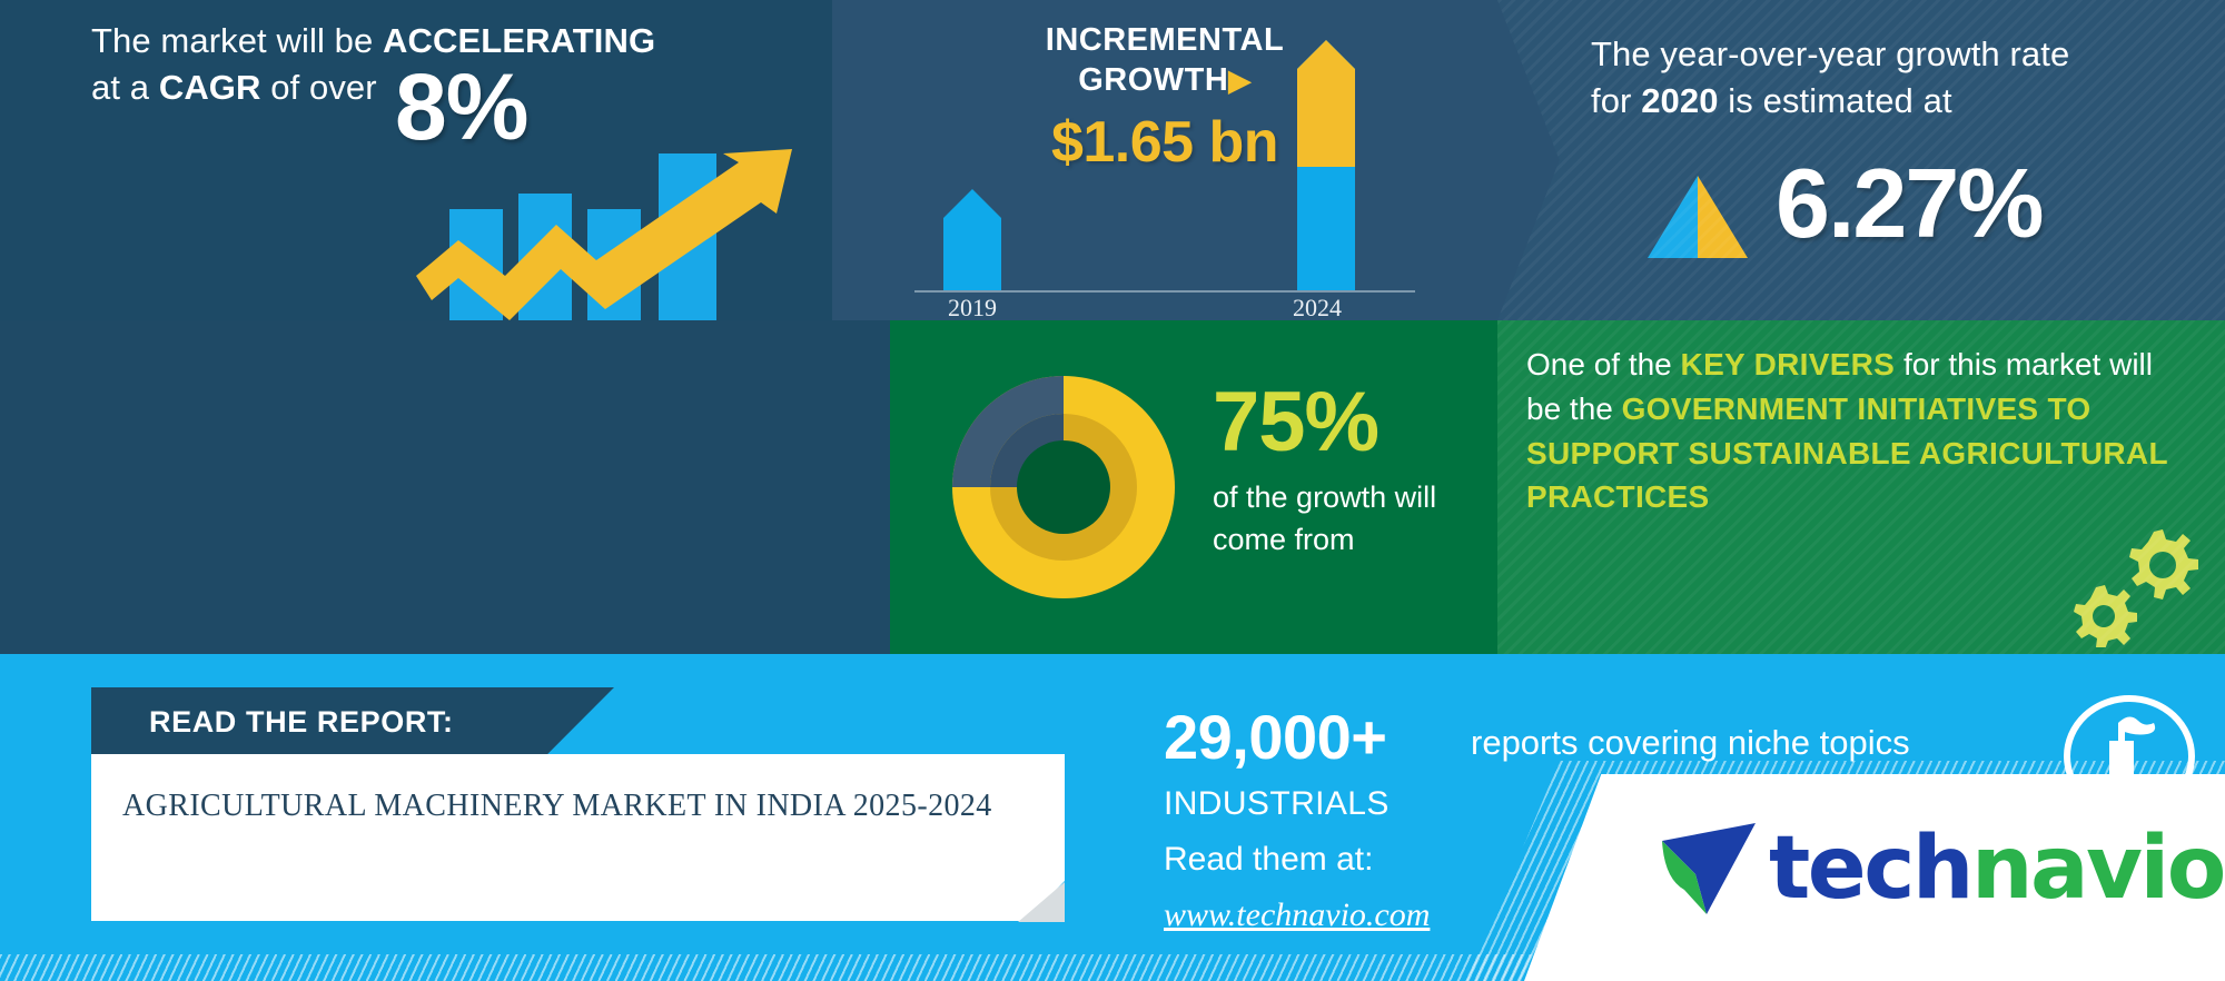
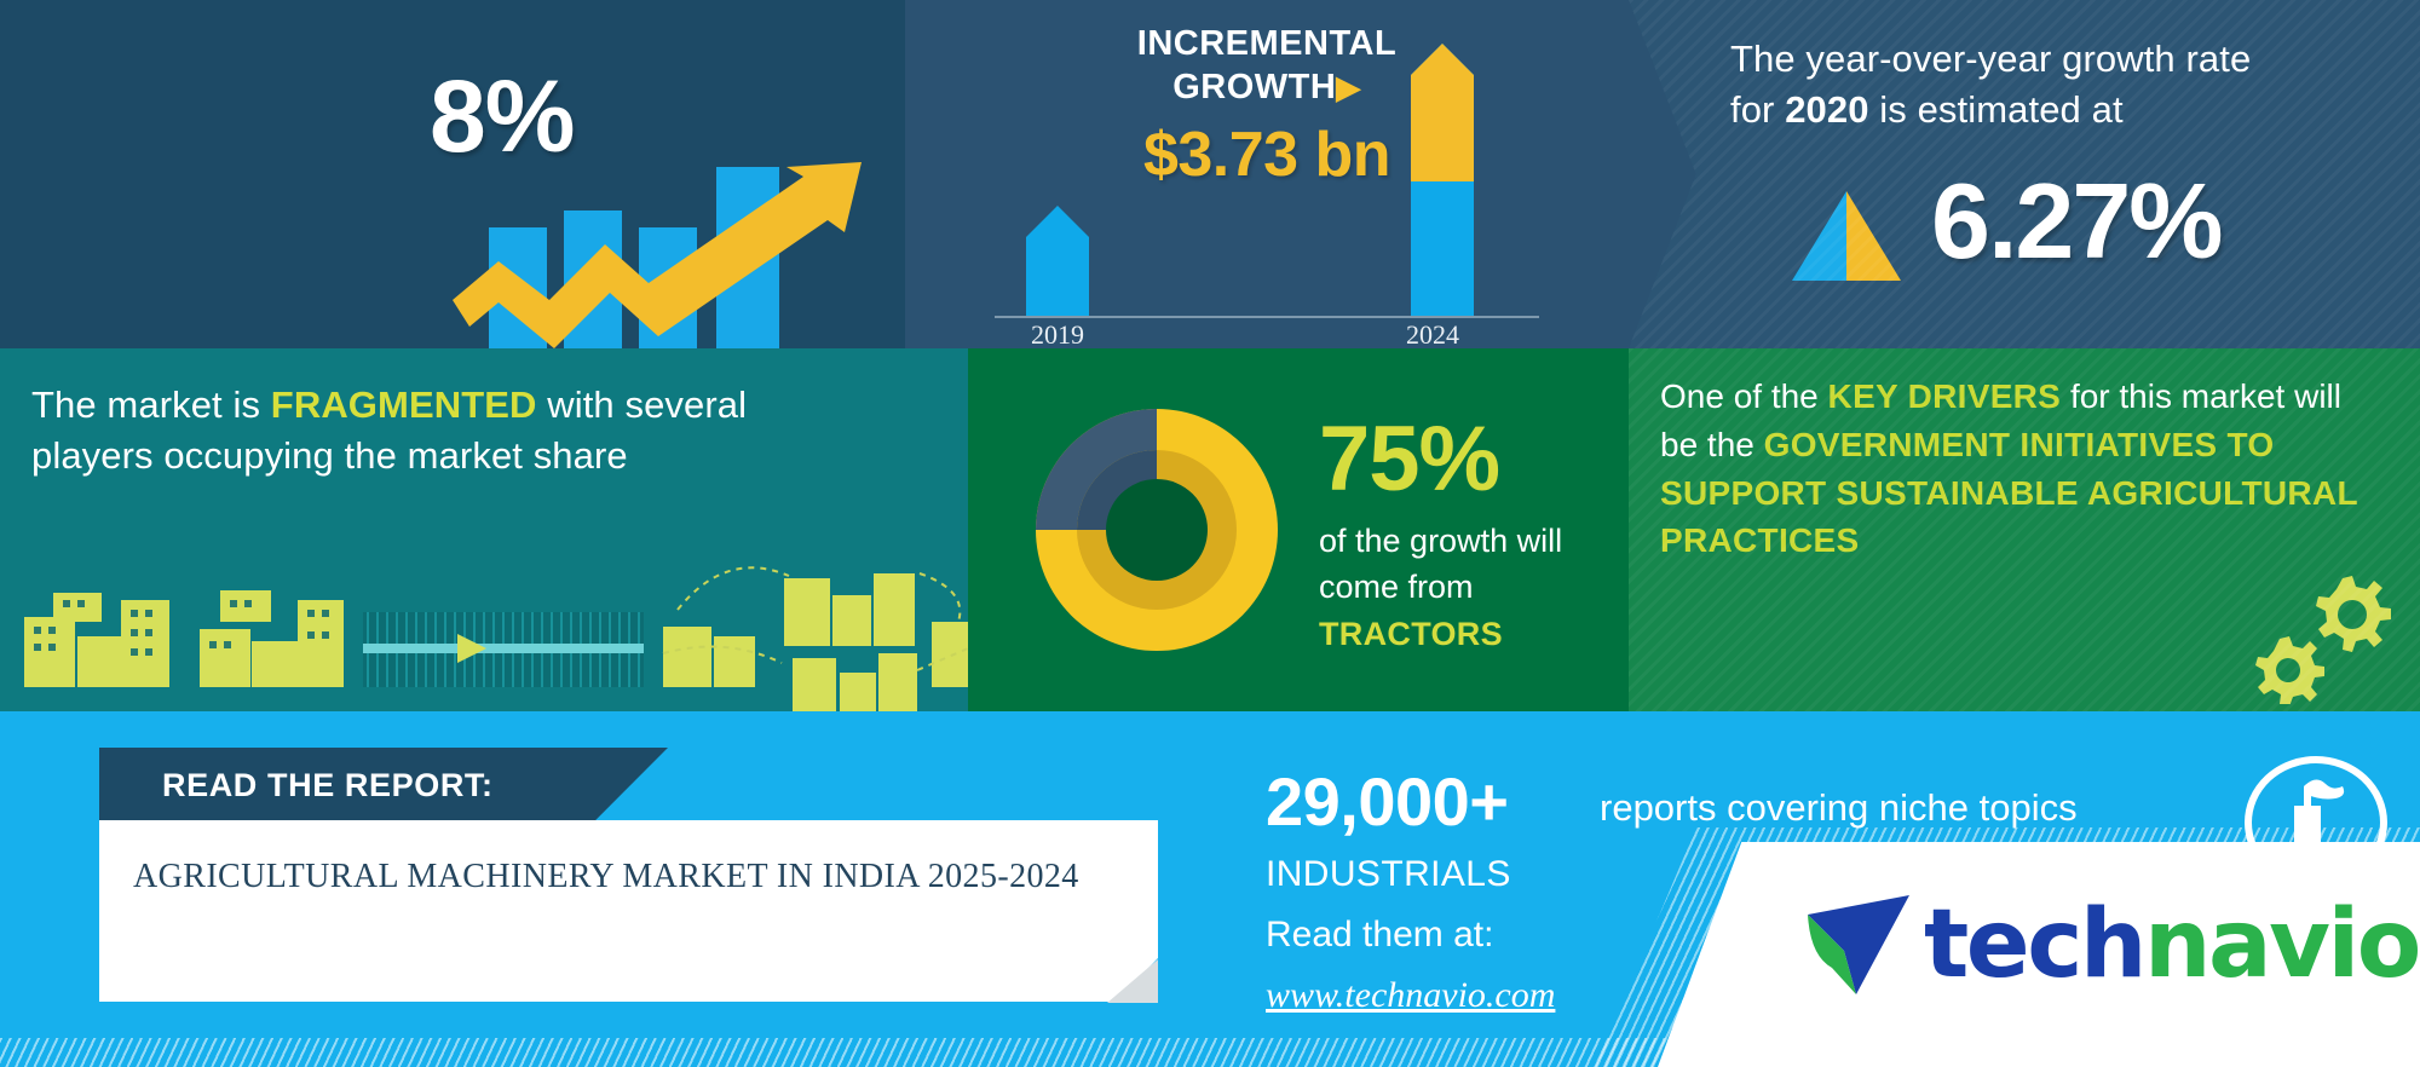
- The market will be ACCELERATING
- at a CAGR of over
  8%
  INCREMENTAL
  GROWTH▶
- $1.65 bn
+ $3.73 bn
  2019
  2024
+ The market is FRAGMENTED with several
+ players occupying the market share
  75%
  of the growth will
  come from
+ TRACTORS
  READ THE REPORT:
  AGRICULTURAL MACHINERY MARKET IN INDIA 2025-2024
  29,000+
  reports covering niche topics
  INDUSTRIALS
  Read them at:
  www.technavio.com
  technavio
